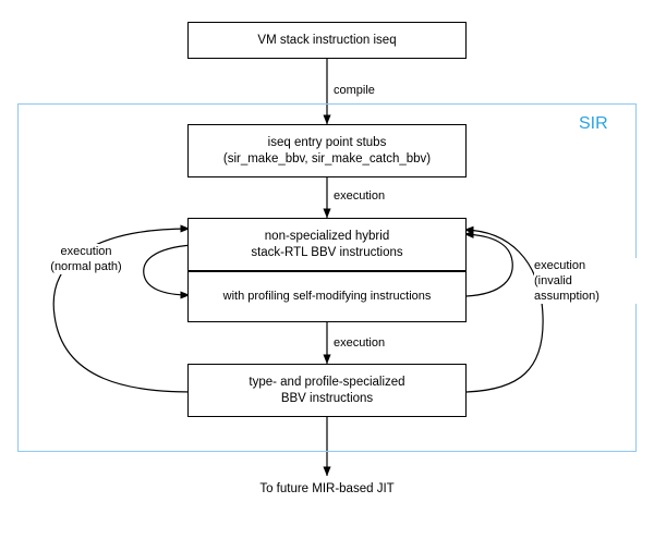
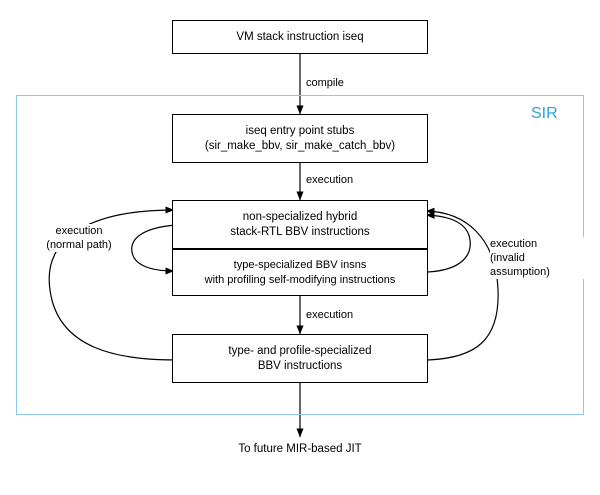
  SIR
  VM stack instruction iseq
  iseq entry point stubs
  (sir_make_bbv, sir_make_catch_bbv)
  non-specialized hybrid
  stack-RTL BBV instructions
+ type-specialized BBV insns
  with profiling self-modifying instructions
  type- and profile-specialized
  BBV instructions
  compile
  execution
  execution
  execution
  (normal path)
  execution
  (invalid
  assumption)
  To future MIR-based JIT
